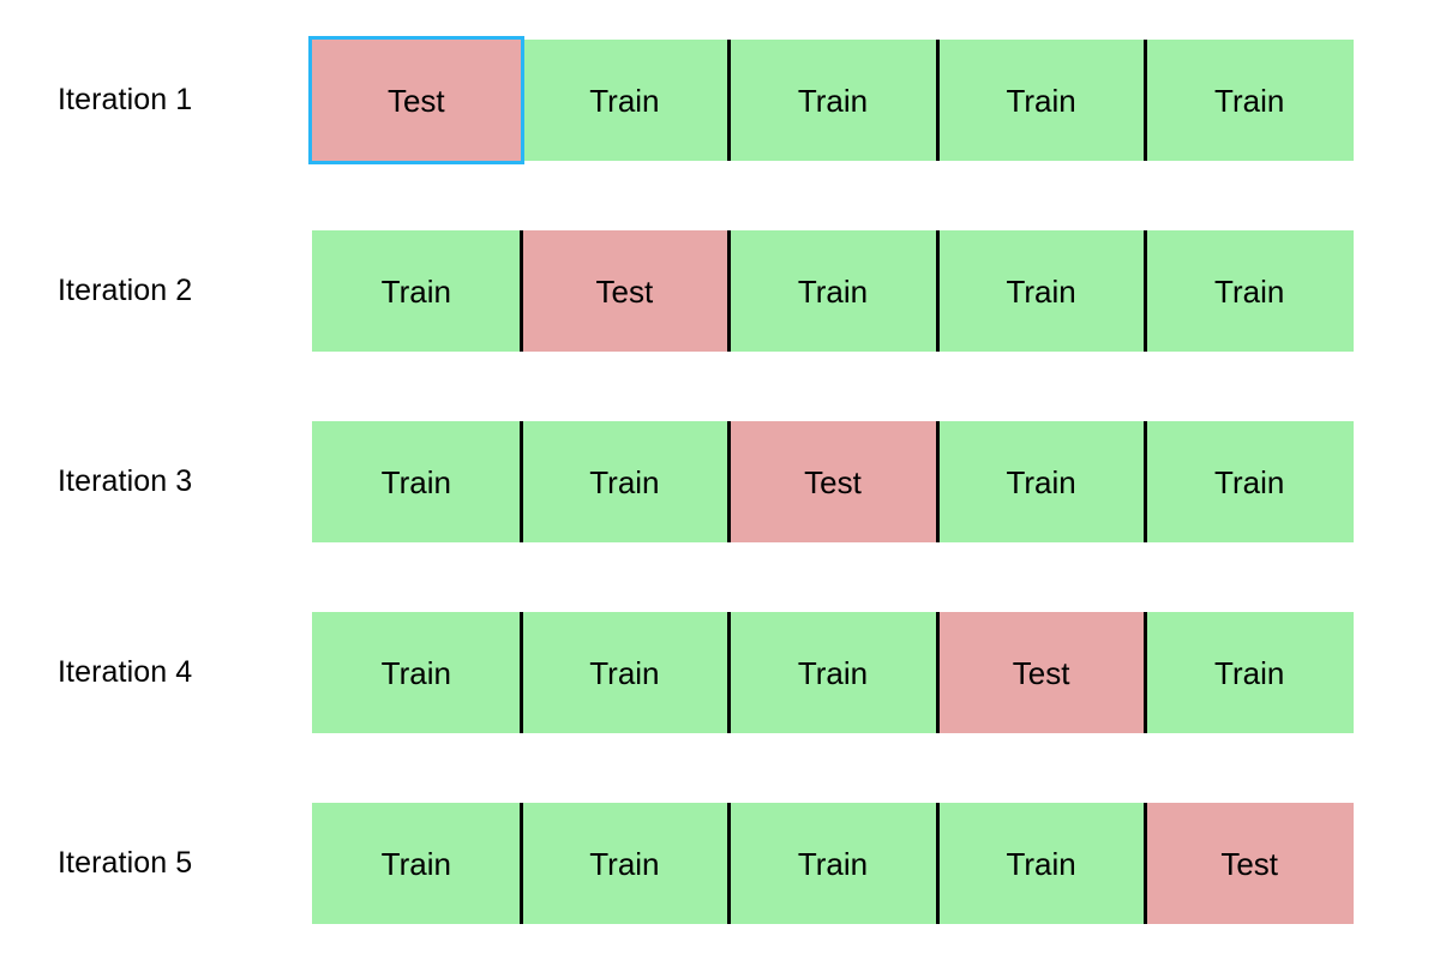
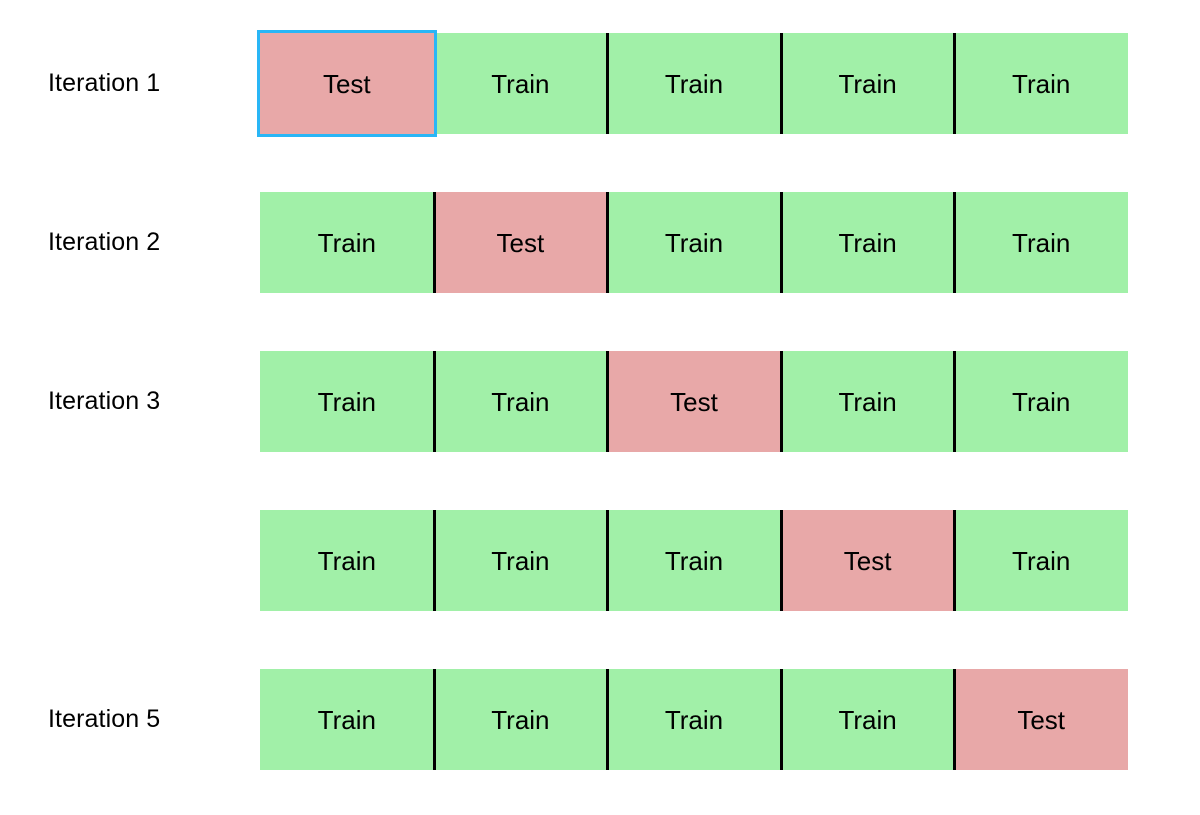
  Iteration 1
  Test
  Train
  Train
  Train
  Train
  Iteration 2
  Train
  Test
  Train
  Train
  Train
  Iteration 3
  Train
  Train
  Test
  Train
  Train
- Iteration 4
  Train
  Train
  Train
  Test
  Train
  Iteration 5
  Train
  Train
  Train
  Train
  Test
